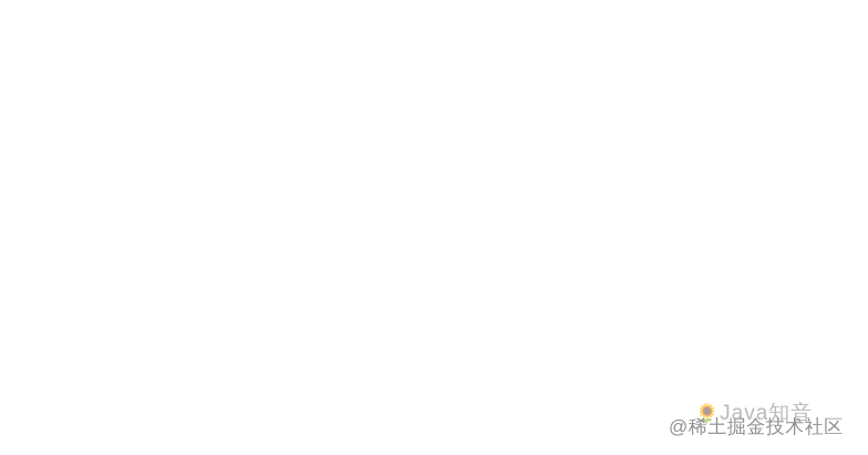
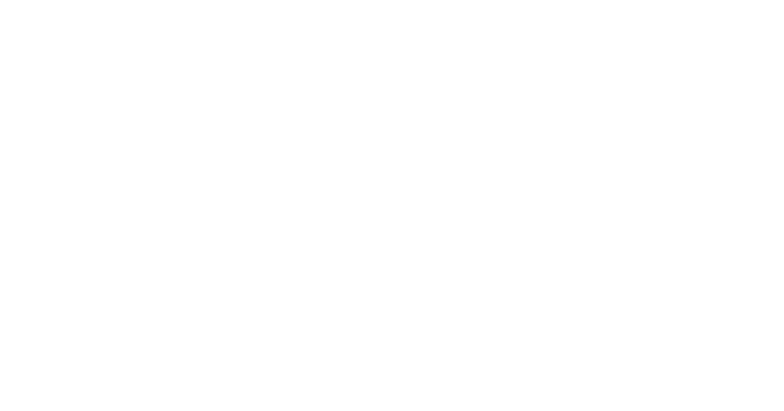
- 🌻Java知音
- @稀土掘金技术社区
